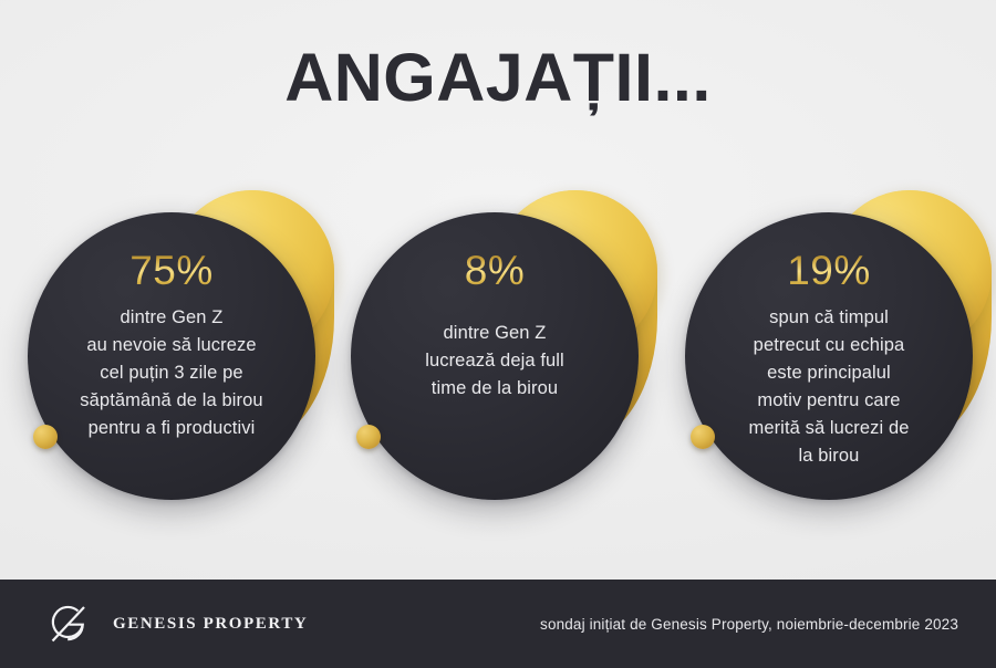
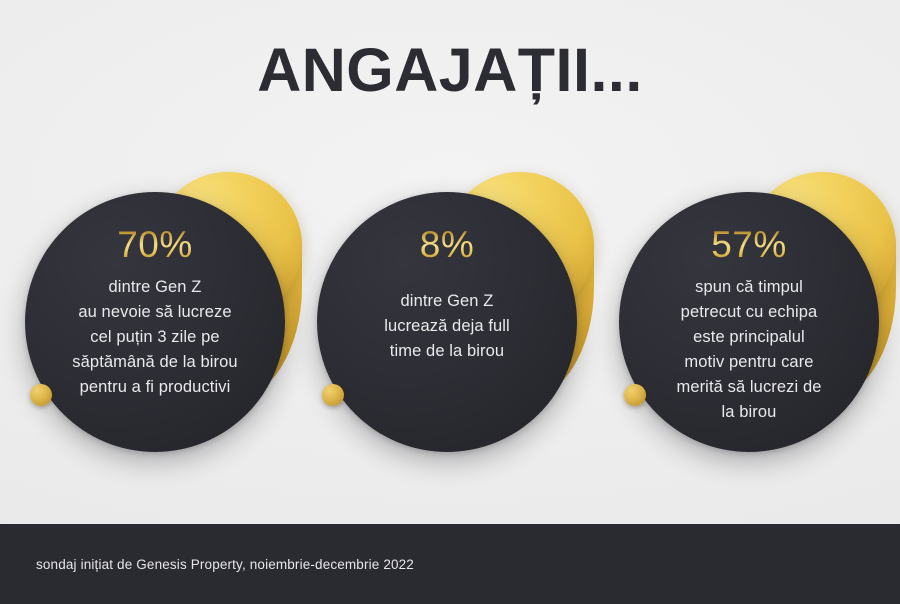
  ANGAJAȚII...
- 75%
+ 70%
  dintre Gen Z
  au nevoie să lucreze
  cel puțin 3 zile pe
  săptămână de la birou
  pentru a fi productivi
  8%
  dintre Gen Z
  lucrează deja full
  time de la birou
- 19%
+ 57%
  spun că timpul
  petrecut cu echipa
  este principalul
  motiv pentru care
  merită să lucrezi de
  la birou
- GENESIS PROPERTY
- sondaj inițiat de Genesis Property, noiembrie-decembrie 2023
+ sondaj inițiat de Genesis Property, noiembrie-decembrie 2022
